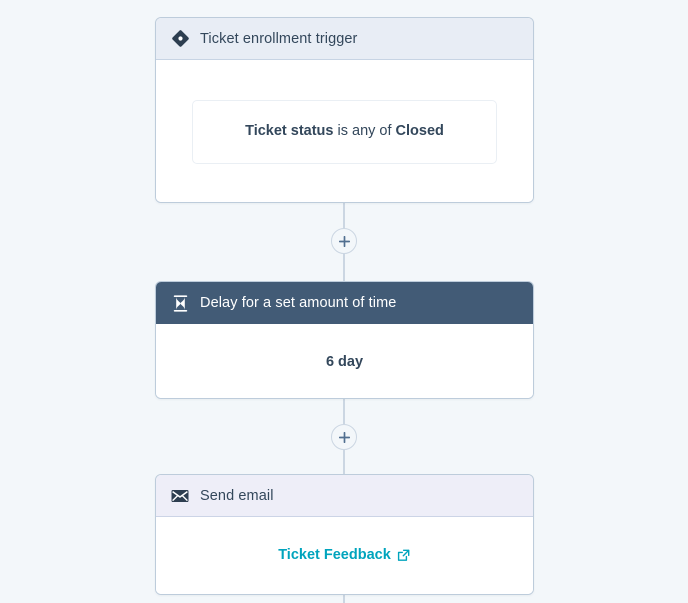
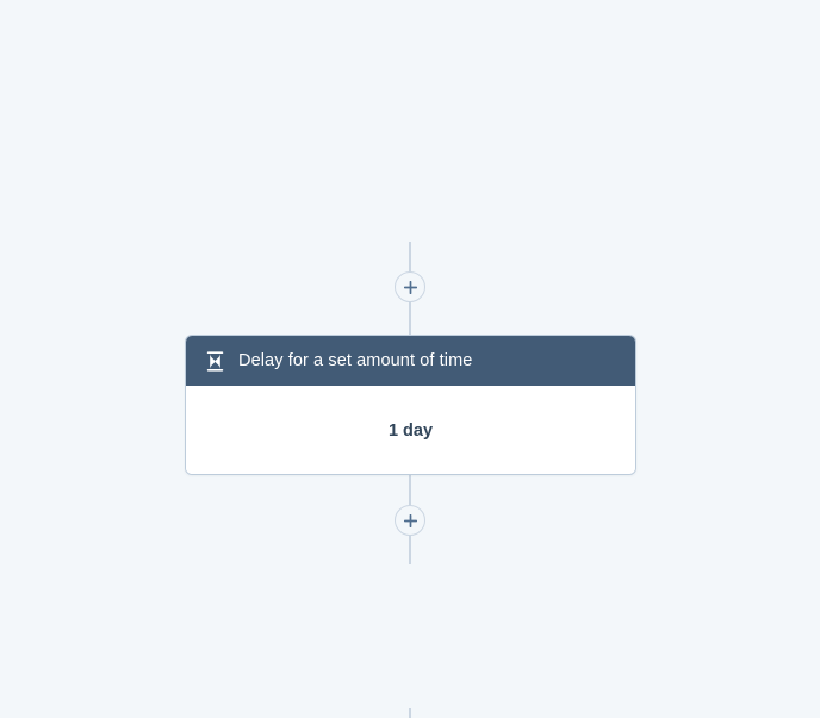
- Ticket enrollment trigger
- Ticket status is any of Closed
  Delay for a set amount of time
- 6 day
+ 1 day
- Send email
- Ticket Feedback
